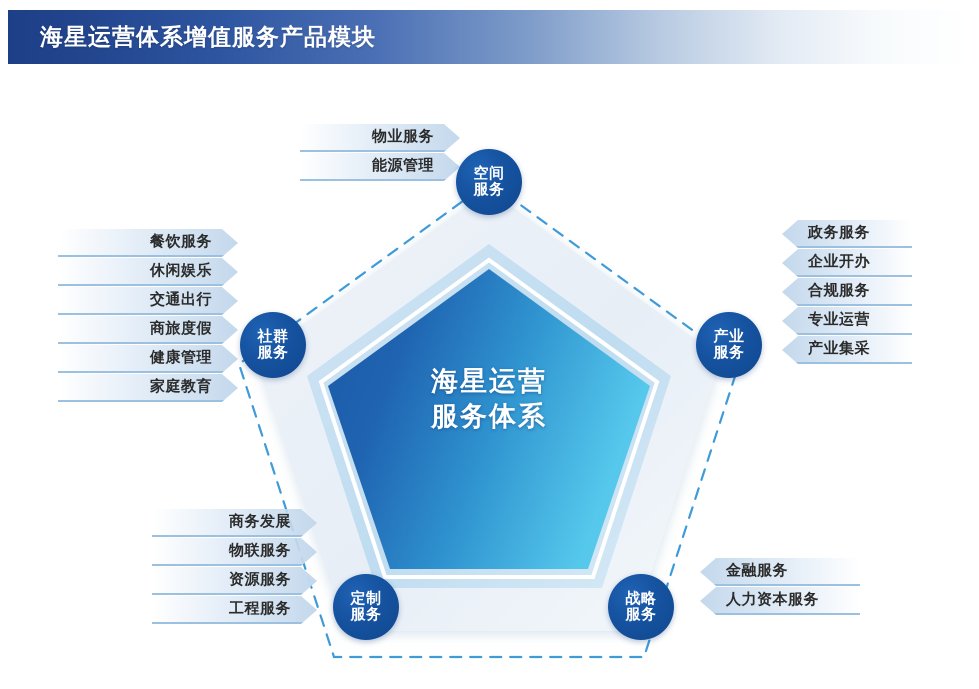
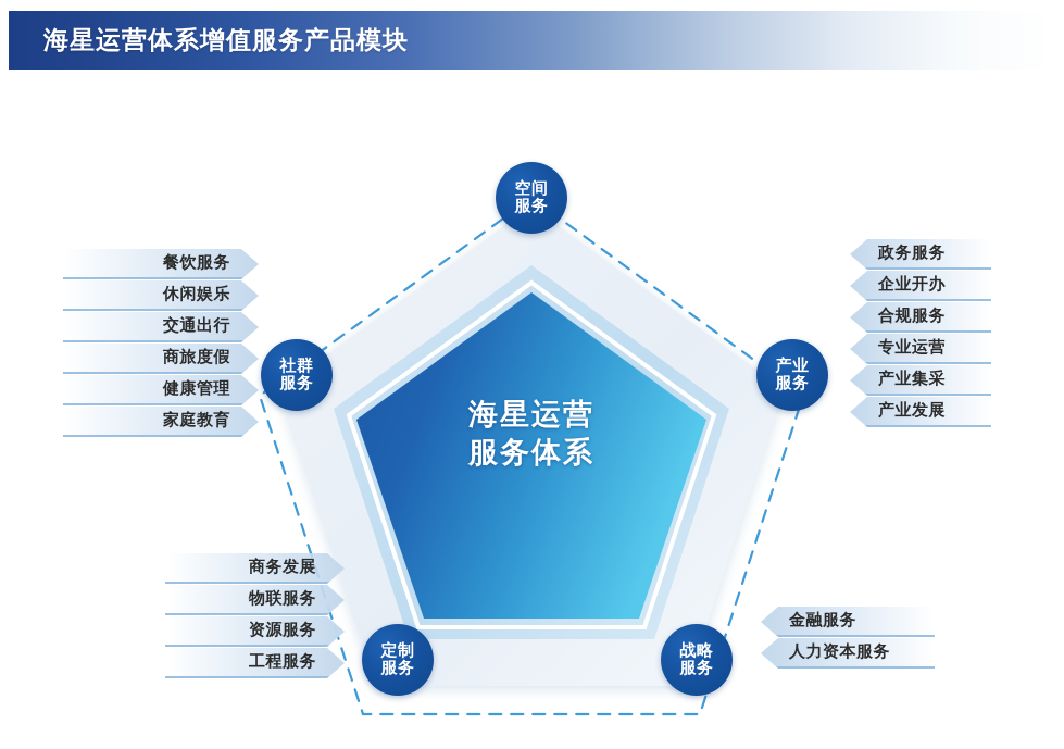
  海星运营体系增值服务产品模块
  空间
  服务
  社群
  服务
  产业
  服务
  定制
  服务
  战略
  服务
  海星运营
  服务体系
- 物业服务
- 能源管理
  餐饮服务
  休闲娱乐
  交通出行
  商旅度假
  健康管理
  家庭教育
  政务服务
  企业开办
  合规服务
  专业运营
  产业集采
+ 产业发展
  商务发展
  物联服务
  资源服务
  工程服务
  金融服务
  人力资本服务
